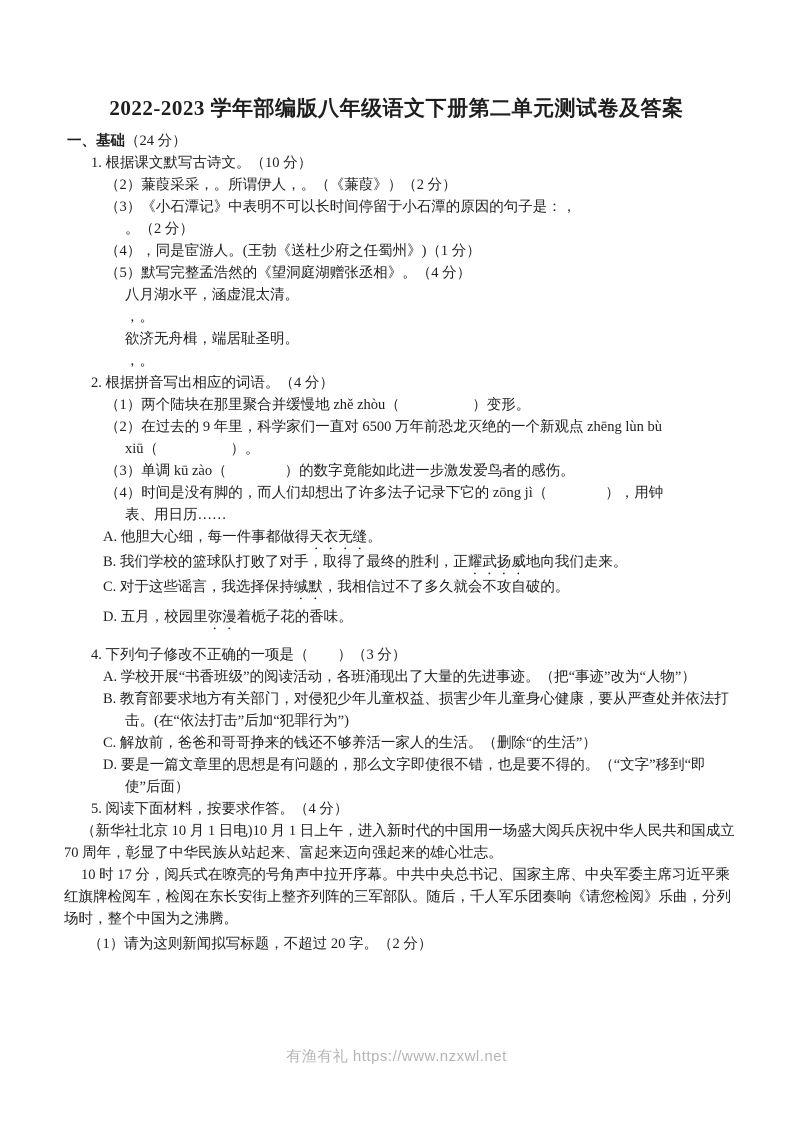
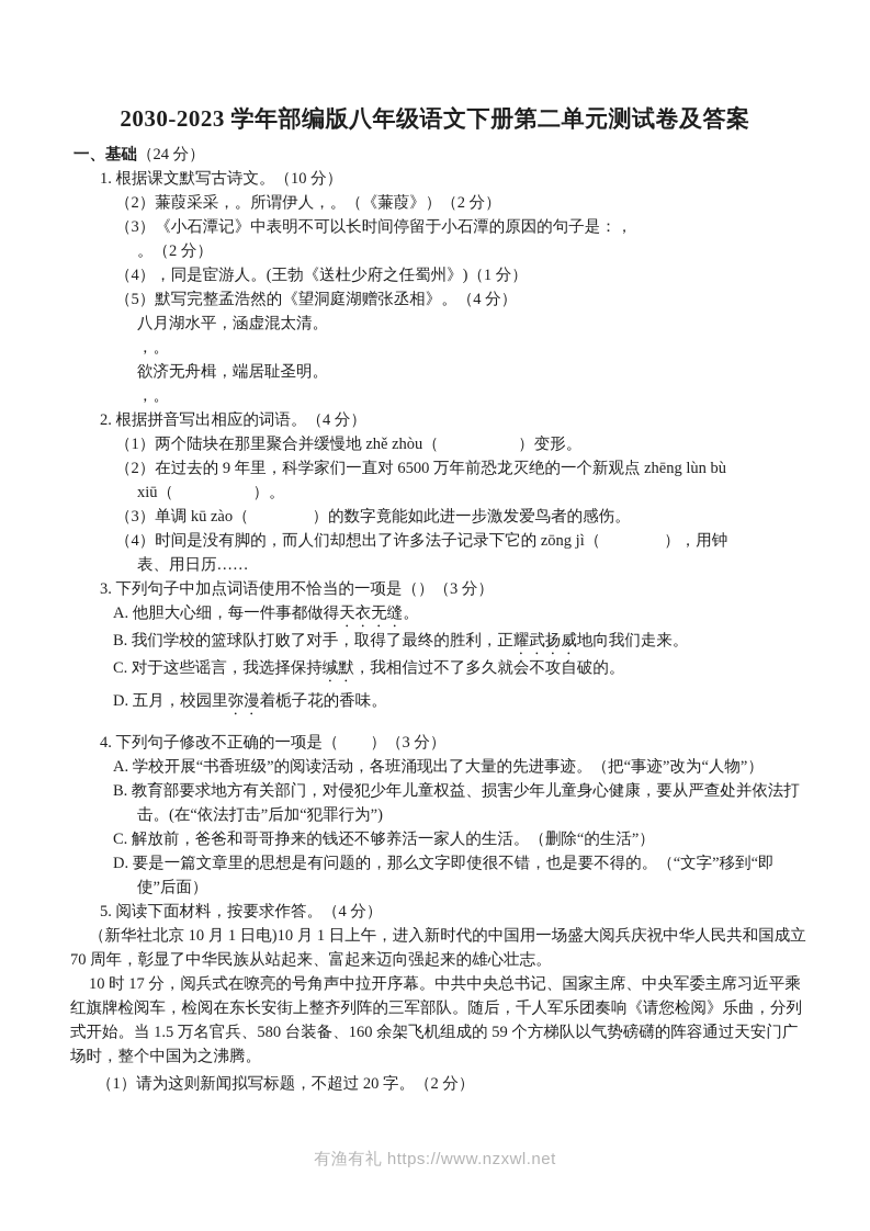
- 2022-2023 学年部编版八年级语文下册第二单元测试卷及答案
+ 2030-2023 学年部编版八年级语文下册第二单元测试卷及答案
  一、基础（24 分）
  1. 根据课文默写古诗文。（10 分）
  （2）蒹葭采采，。所谓伊人，。（《蒹葭》）（2 分）
  （3）《小石潭记》中表明不可以长时间停留于小石潭的原因的句子是：，
  。（2 分）
  （4），同是宦游人。(王勃《送杜少府之任蜀州》)（1 分）
  （5）默写完整孟浩然的《望洞庭湖赠张丞相》。（4 分）
  八月湖水平，涵虚混太清。
  ，。
  欲济无舟楫，端居耻圣明。
  ，。
  2. 根据拼音写出相应的词语。（4 分）
  （1）两个陆块在那里聚合并缓慢地 zhě zhòu（ ）变形。
  （2）在过去的 9 年里，科学家们一直对 6500 万年前恐龙灭绝的一个新观点 zhēng lùn bù
  xiū（ ）。
  （3）单调 kū zào（ ）的数字竟能如此进一步激发爱鸟者的感伤。
  （4）时间是没有脚的，而人们却想出了许多法子记录下它的 zōng jì（ ），用钟
  表、用日历……
+ 3. 下列句子中加点词语使用不恰当的一项是（）（3 分）
  A. 他胆大心细，每一件事都做得天衣无缝。
  B. 我们学校的篮球队打败了对手，取得了最终的胜利，正耀武扬威地向我们走来。
  C. 对于这些谣言，我选择保持缄默，我相信过不了多久就会不攻自破的。
  D. 五月，校园里弥漫着栀子花的香味。
  4. 下列句子修改不正确的一项是（ ）（3 分）
  A. 学校开展“书香班级”的阅读活动，各班涌现出了大量的先进事迹。（把“事迹”改为“人物”）
  B. 教育部要求地方有关部门，对侵犯少年儿童权益、损害少年儿童身心健康，要从严查处并依法打
  击。(在“依法打击”后加“犯罪行为”)
  C. 解放前，爸爸和哥哥挣来的钱还不够养活一家人的生活。（删除“的生活”）
  D. 要是一篇文章里的思想是有问题的，那么文字即使很不错，也是要不得的。（“文字”移到“即
  使”后面）
  5. 阅读下面材料，按要求作答。（4 分）
  （新华社北京 10 月 1 日电)10 月 1 日上午，进入新时代的中国用一场盛大阅兵庆祝中华人民共和国成立
  70 周年，彰显了中华民族从站起来、富起来迈向强起来的雄心壮志。
  10 时 17 分，阅兵式在嘹亮的号角声中拉开序幕。中共中央总书记、国家主席、中央军委主席习近平乘
  红旗牌检阅车，检阅在东长安街上整齐列阵的三军部队。随后，千人军乐团奏响《请您检阅》乐曲，分列
+ 式开始。当 1.5 万名官兵、580 台装备、160 余架飞机组成的 59 个方梯队以气势磅礴的阵容通过天安门广
  场时，整个中国为之沸腾。
  （1）请为这则新闻拟写标题，不超过 20 字。（2 分）
  有渔有礼 https://www.nzxwl.net
